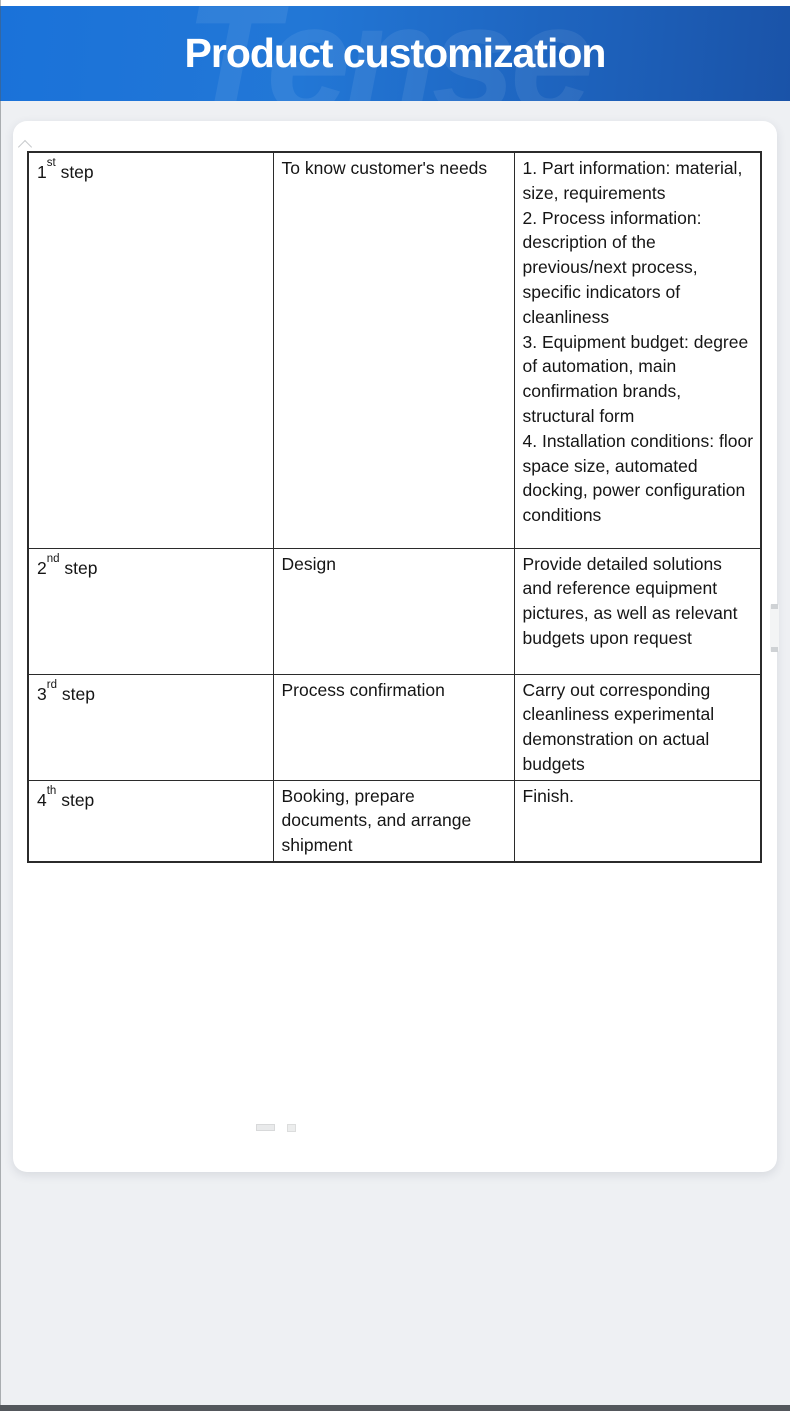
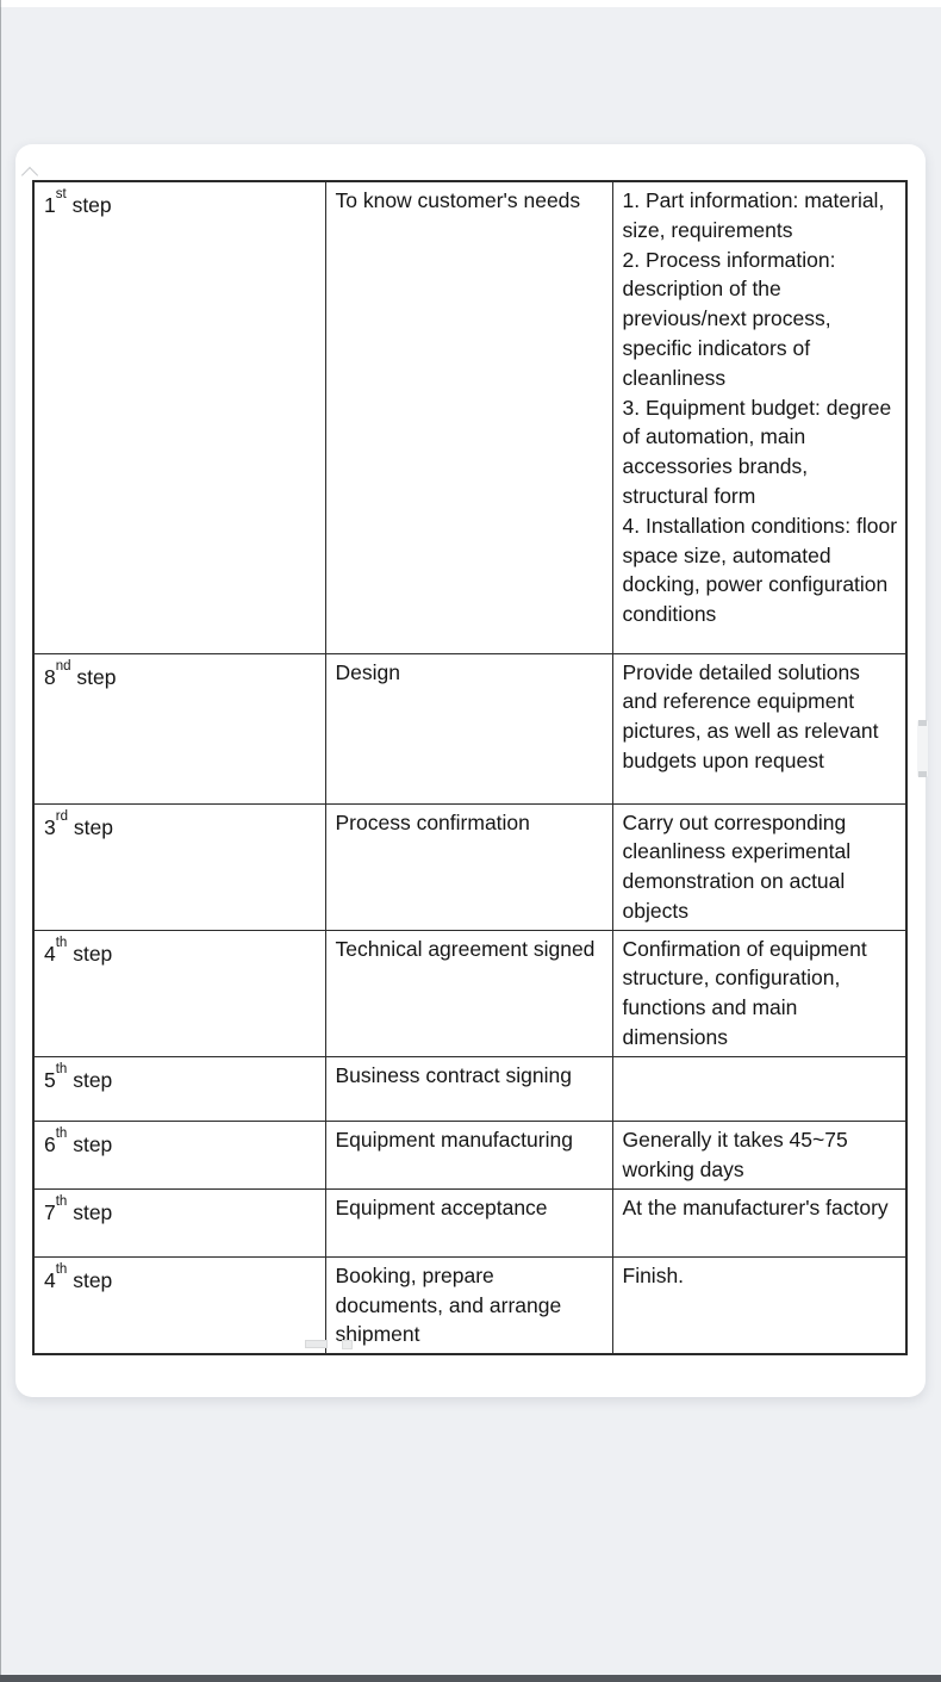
- Tense
- Product customization
- 1st step	To know customer's needs	1. Part information: material, size, requirements 2. Process information: description of the previous/next process, specific indicators of cleanliness 3. Equipment budget: degree of automation, main confirmation brands, structural form 4. Installation conditions: floor space size, automated docking, power configuration conditions
+ 1st step	To know customer's needs	1. Part information: material, size, requirements 2. Process information: description of the previous/next process, specific indicators of cleanliness 3. Equipment budget: degree of automation, main accessories brands, structural form 4. Installation conditions: floor space size, automated docking, power configuration conditions
- 2nd step	Design	Provide detailed solutions and reference equipment pictures, as well as relevant budgets upon request
+ 8nd step	Design	Provide detailed solutions and reference equipment pictures, as well as relevant budgets upon request
- 3rd step	Process confirmation	Carry out corresponding cleanliness experimental demonstration on actual budgets
+ 3rd step	Process confirmation	Carry out corresponding cleanliness experimental demonstration on actual objects
+ 4th step	Technical agreement signed	Confirmation of equipment structure, configuration, functions and main dimensions
+ 5th step	Business contract signing
+ 6th step	Equipment manufacturing	Generally it takes 45~75 working days
+ 7th step	Equipment acceptance	At the manufacturer's factory
  4th step	Booking, prepare documents, and arrange shipment	Finish.
